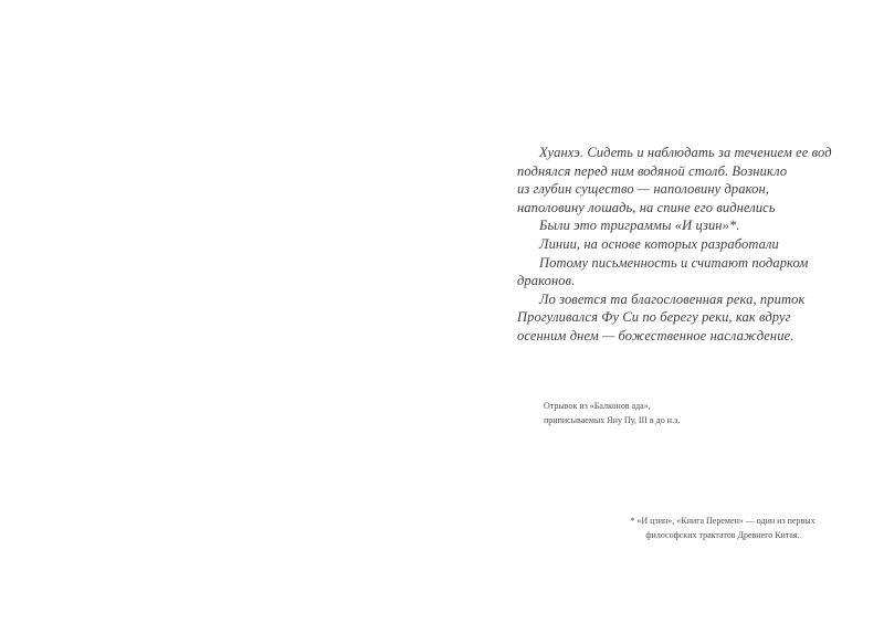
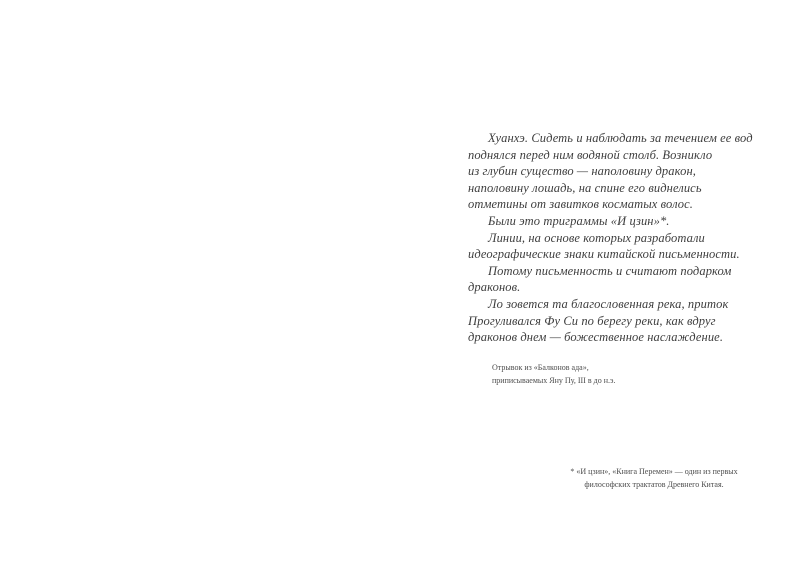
  Хуанхэ. Сидеть и наблюдать за течением ее вод
  поднялся перед ним водяной столб. Возникло
  из глубин существо — наполовину дракон,
  наполовину лошадь, на спине его виднелись
+ отметины от завитков косматых волос.
  Были это триграммы «И цзин»*.
  Линии, на основе которых разработали
+ идеографические знаки китайской письменности.
  Потому письменность и считают подарком
  драконов.
  Ло зовется та благословенная река, приток
  Прогуливался Фу Си по берегу реки, как вдруг
- осенним днем — божественное наслаждение.
+ драконов днем — божественное наслаждение.
  Отрывок из «Балконов ада»,
  приписываемых Яну Пу, III в до н.э.
  * «И цзин», «Книга Перемен» — один из первых
  философских трактатов Древнего Китая.
